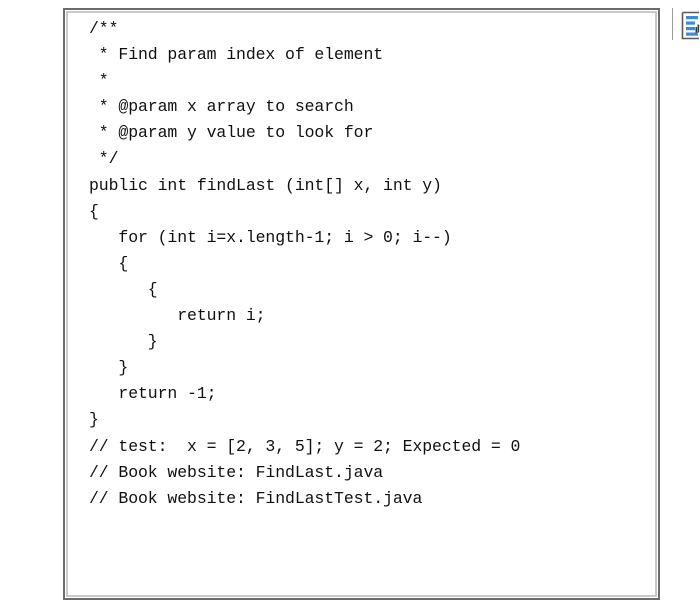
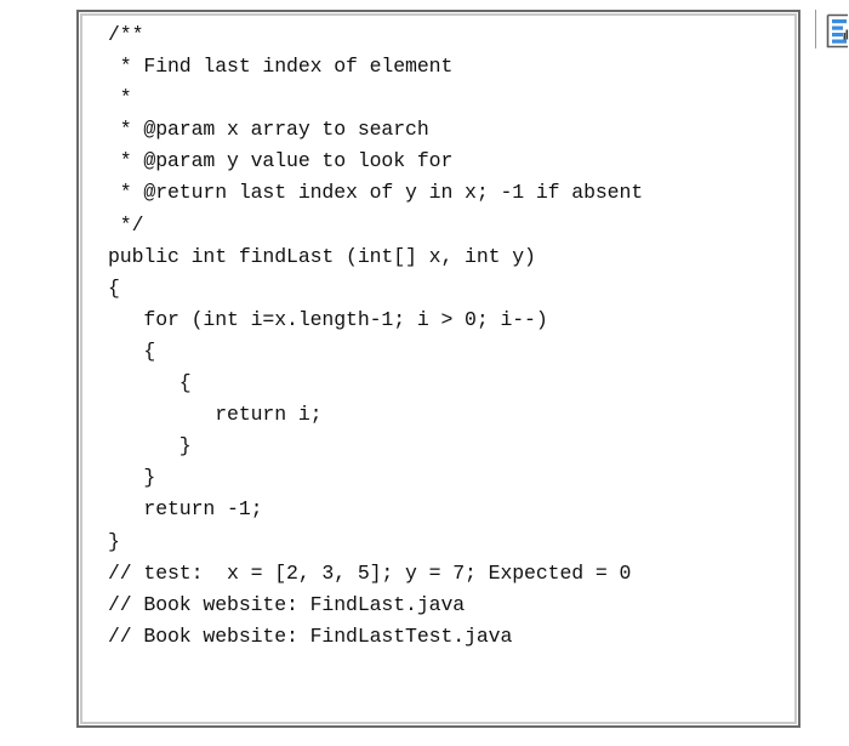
  /**
- * Find param index of element
+ * Find last index of element
  *
  * @param x array to search
  * @param y value to look for
+ * @return last index of y in x; -1 if absent
  */
  public int findLast (int[] x, int y)
  {
  for (int i=x.length-1; i > 0; i--)
  {
  {
  return i;
  }
  }
  return -1;
  }
- // test: x = [2, 3, 5]; y = 2; Expected = 0
+ // test: x = [2, 3, 5]; y = 7; Expected = 0
  // Book website: FindLast.java
  // Book website: FindLastTest.java
